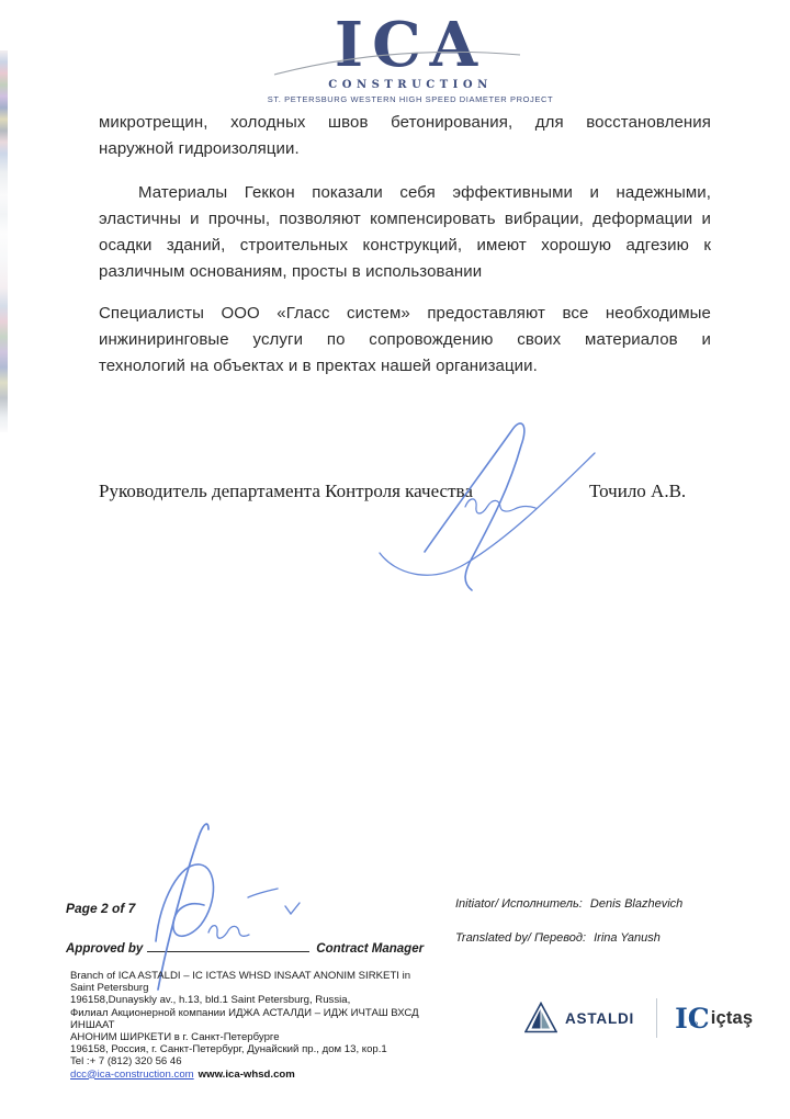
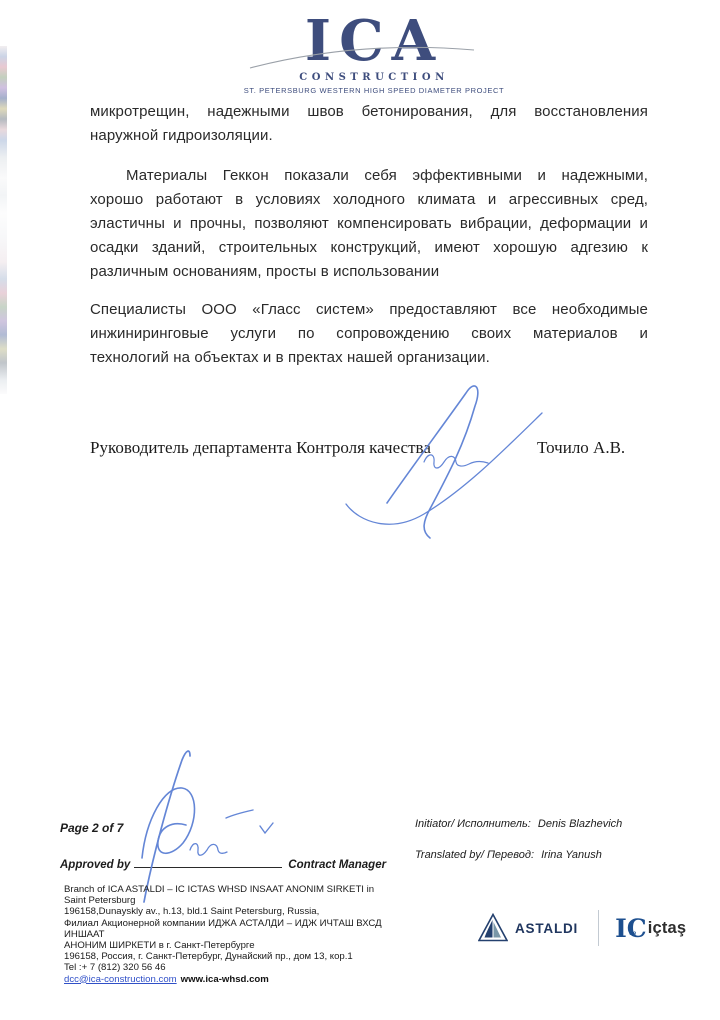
  ICA
  CONSTRUCTION
  ST. PETERSBURG WESTERN HIGH SPEED DIAMETER PROJECT
- микротрещин, холодных швов бетонирования, для восстановления
+ микротрещин, надежными швов бетонирования, для восстановления
  наружной гидроизоляции.
  Материалы Геккон показали себя эффективными и надежными,
+ хорошо работают в условиях холодного климата и агрессивных сред,
  эластичны и прочны, позволяют компенсировать вибрации, деформации и
  осадки зданий, строительных конструкций, имеют хорошую адгезию к
  различным основаниям, просты в использовании
  Специалисты ООО «Гласс систем» предоставляют все необходимые
  инжиниринговые услуги по сопровождению своих материалов и
  технологий на объектах и в пректах нашей организации.
  Руководитель департамента Контроля качеств
  Точило А.В.
  Page 2 of 7
  Approved by Contract Manager
  Initiator/ Исполнитель: Denis Blazhevich
  Translated by/ Перевод: Irina Yanush
  Branch of ICA ASTALDI – IC ICTAS WHSD INSAAT ANONIM SIRKETI in
  Saint Petersburg
  196158,Dunayskly av., h.13, bld.1 Saint Petersburg, Russia,
  Филиал Акционерной компании ИДЖА АСТАЛДИ – ИДЖ ИЧТАШ ВХСД ИНШААТ
  АНОНИМ ШИРКЕТИ в г. Санкт-Петербурге
  196158, Россия, г. Санкт-Петербург, Дунайский пр., дом 13, кор.1
  Tel :+ 7 (812) 320 56 46
  dcc@ica-construction.com www.ica-whsd.com
  ASTALDI
  IC
  içtaş
